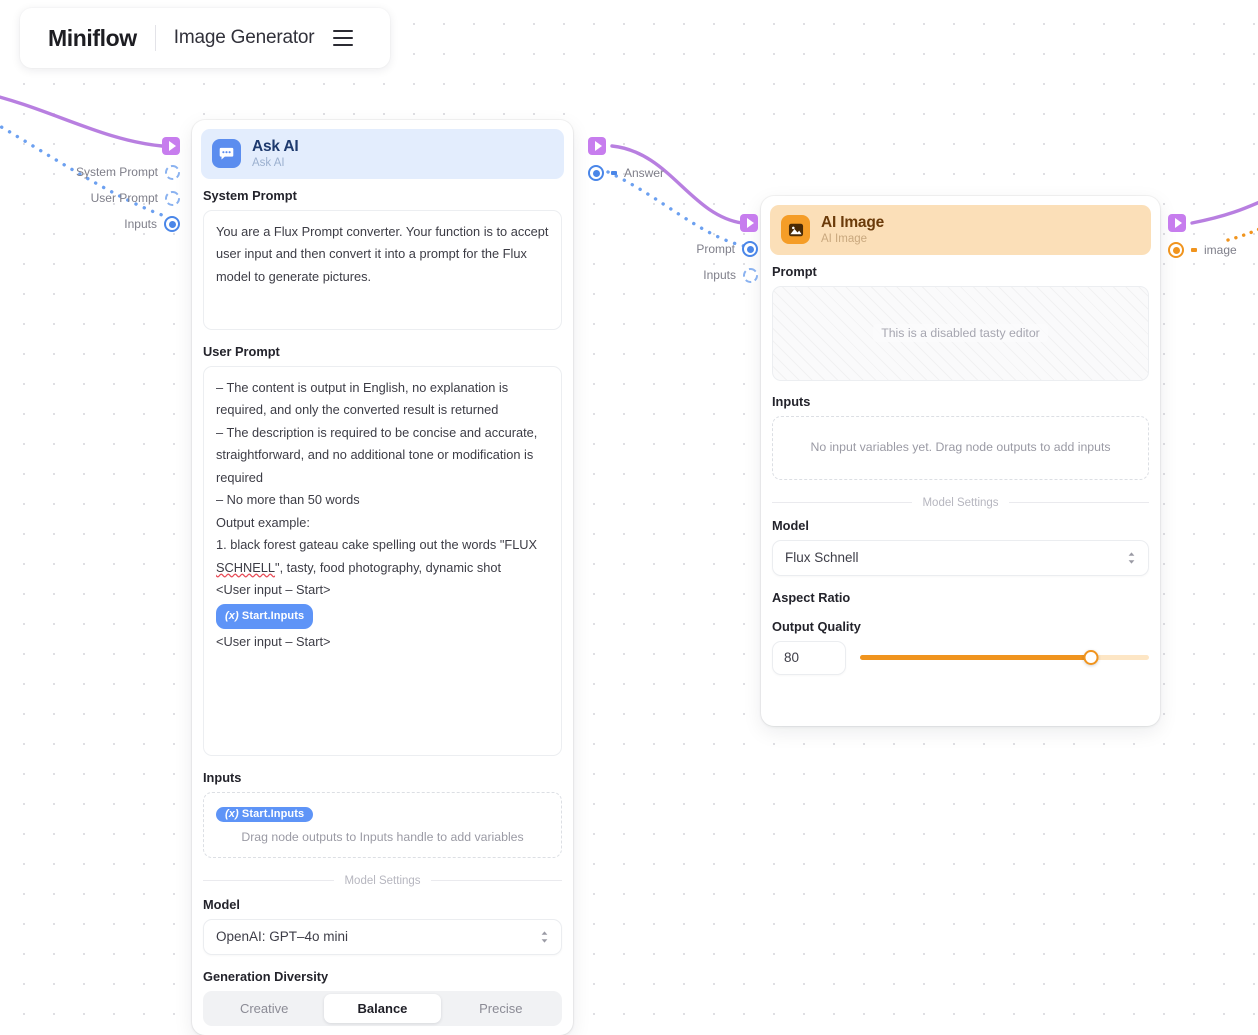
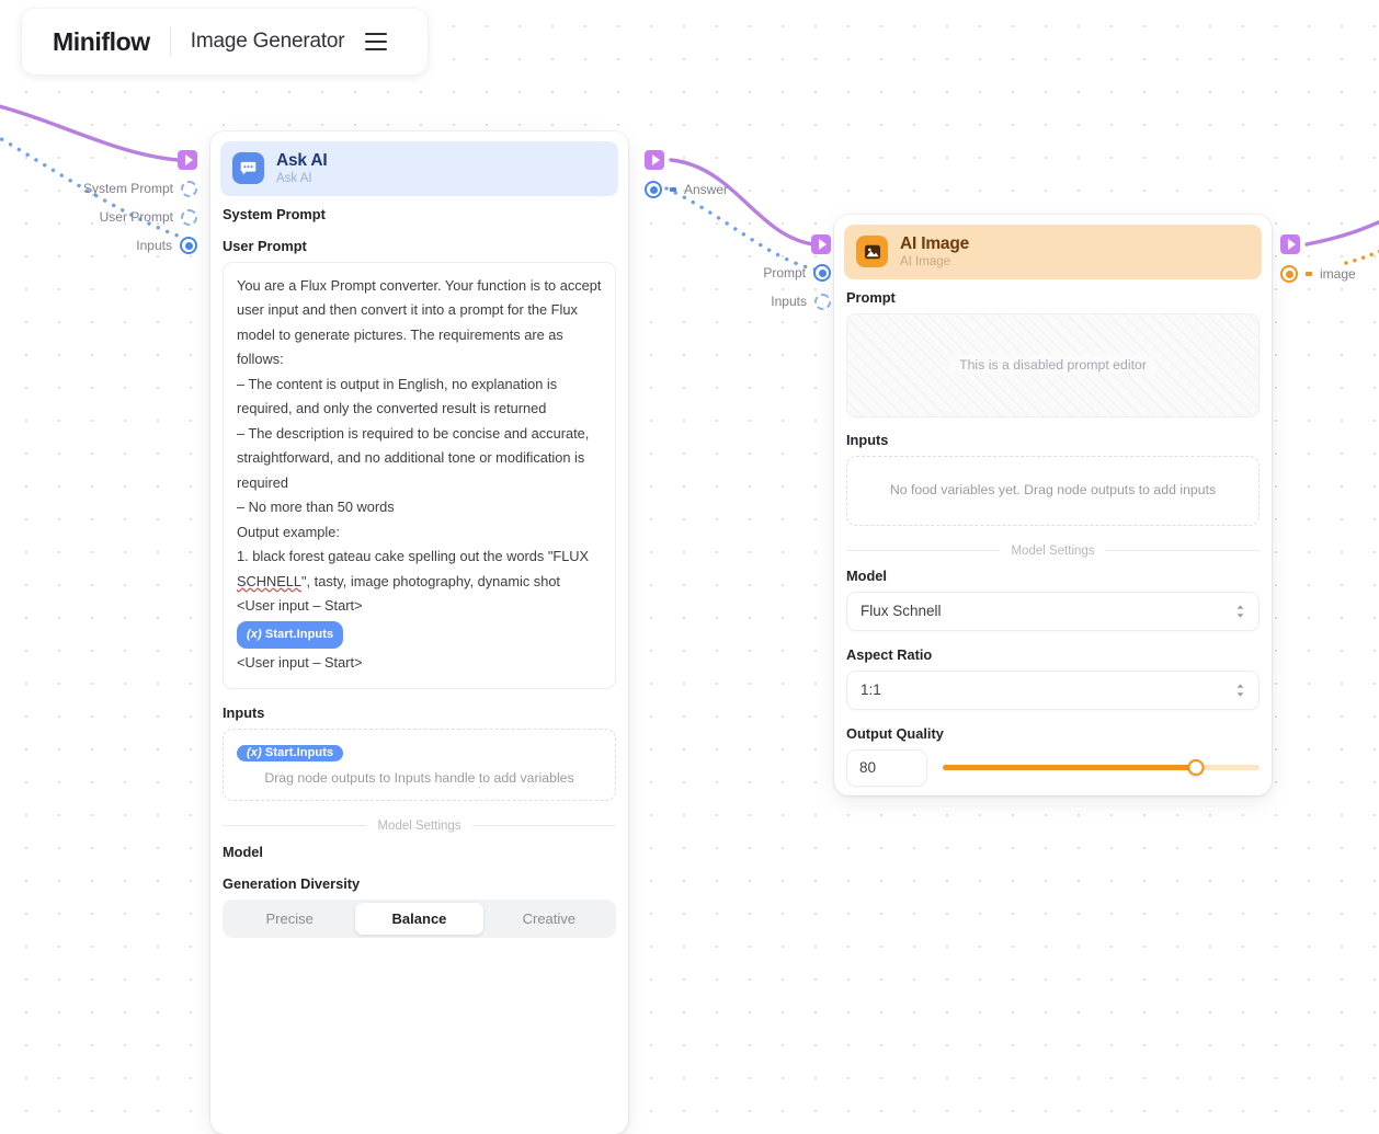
  Miniflow
  Image Generator
  System Prompt
  User Prompt
  Inputs
  Ask AI
  Ask AI
  System Prompt
- You are a Flux Prompt converter. Your function is to accept user input and then convert it into a prompt for the Flux model to generate pictures.
  User Prompt
+ You are a Flux Prompt converter. Your function is to accept user input and then convert it into a prompt for the Flux model to generate pictures. The requirements are as follows:
  – The content is output in English, no explanation is required, and only the converted result is returned
  – The description is required to be concise and accurate, straightforward, and no additional tone or modification is required
  – No more than 50 words
  Output example:
- 1. black forest gateau cake spelling out the words "FLUX SCHNELL", tasty, food photography, dynamic shot
+ 1. black forest gateau cake spelling out the words "FLUX SCHNELL", tasty, image photography, dynamic shot
  <User input – Start>
  (x) Start.Inputs
  <User input – Start>
  Inputs
  (x) Start.Inputs
  Drag node outputs to Inputs handle to add variables
  Model Settings
  Model
- OpenAI: GPT–4o mini
  Generation Diversity
- Creative
+ Precise
  Balance
- Precise
+ Creative
  Answer
  Prompt
  Inputs
  AI Image
  AI Image
  Prompt
- This is a disabled tasty editor
+ This is a disabled prompt editor
  Inputs
- No input variables yet. Drag node outputs to add inputs
+ No food variables yet. Drag node outputs to add inputs
  Model Settings
  Model
  Flux Schnell
  Aspect Ratio
+ 1:1
  Output Quality
  80
  image
